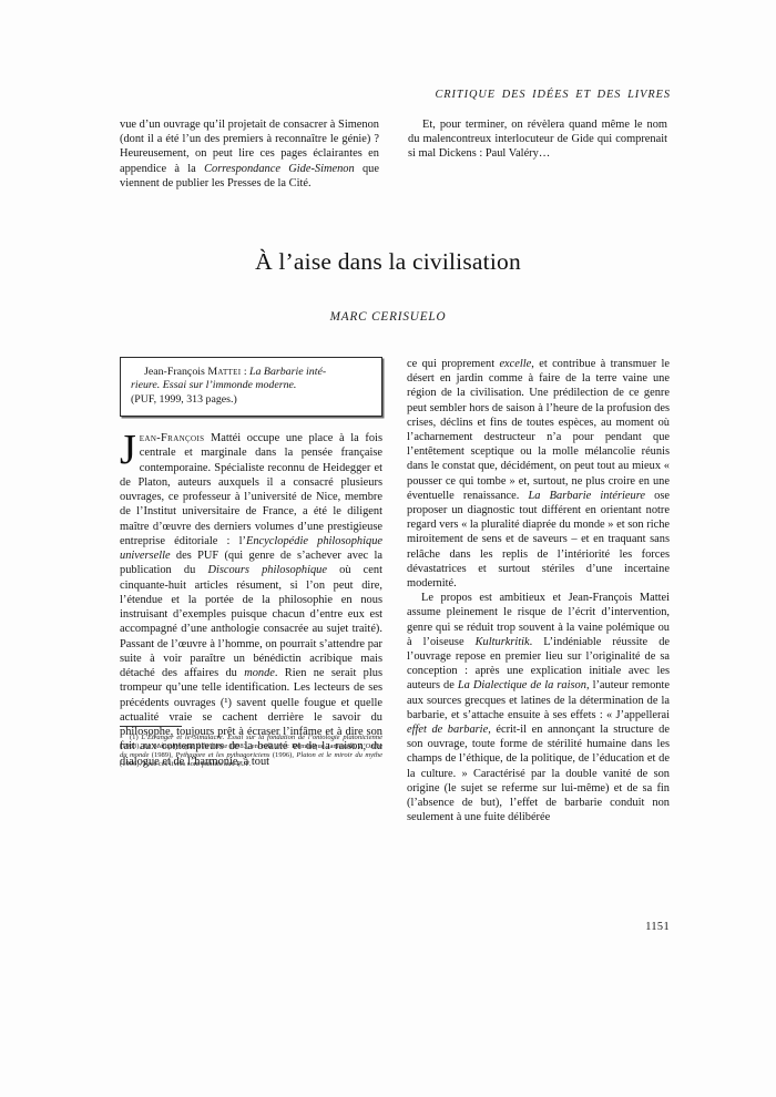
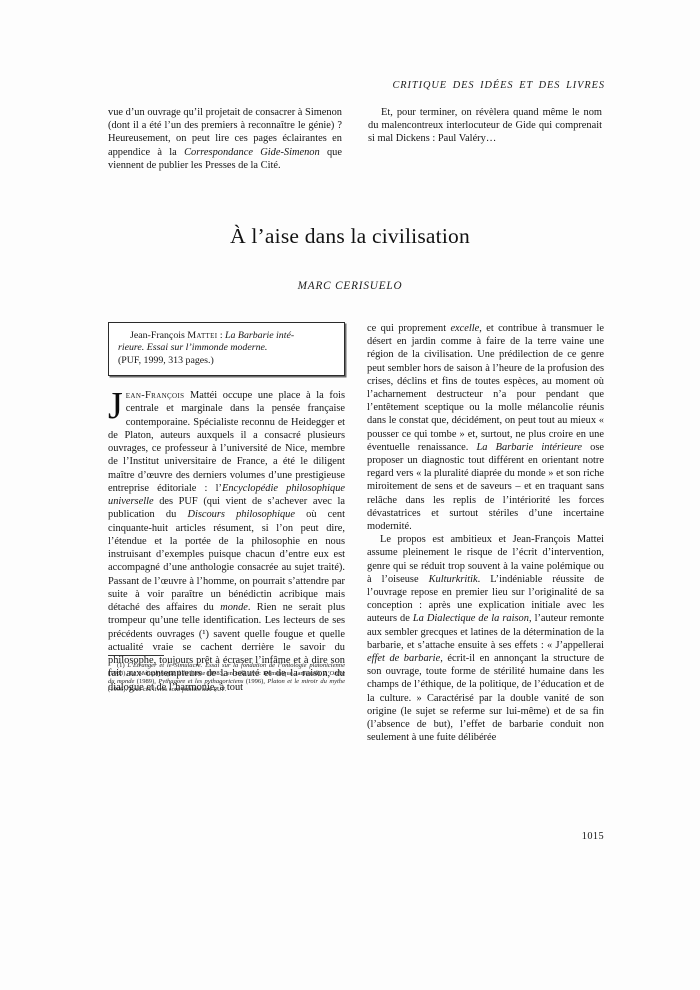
  CRITIQUE DES IDÉES ET DES LIVRES
  vue d’un ouvrage qu’il projetait de consacrer à Simenon (dont il a été l’un des premiers à reconnaître le génie) ? Heureusement, on peut lire ces pages éclairantes en appendice à la Correspondance Gide-Simenon que viennent de publier les Presses de la Cité.
  Et, pour terminer, on révèlera quand même le nom du malencontreux interlocuteur de Gide qui comprenait si mal Dickens : Paul Valéry…
  À l’aise dans la civilisation
  MARC CERISUELO
  Jean-François Mattei : La Barbarie inté-
  rieure. Essai sur l’immonde moderne.
  (PUF, 1999, 313 pages.)
  J
- ean-François Mattéi occupe une place à la fois centrale et marginale dans la pensée française contemporaine. Spécialiste reconnu de Heidegger et de Platon, auteurs auxquels il a consacré plusieurs ouvrages, ce professeur à l’université de Nice, membre de l’Institut universitaire de France, a été le diligent maître d’œuvre des derniers volumes d’une prestigieuse entreprise éditoriale : l’Encyclopédie philosophique universelle des PUF (qui genre de s’achever avec la publication du Discours philosophique où cent cinquante-huit articles résument, si l’on peut dire, l’étendue et la portée de la philosophie en nous instruisant d’exemples puisque chacun d’entre eux est accompagné d’une anthologie consacrée au sujet traité). Passant de l’œuvre à l’homme, on pourrait s’attendre par suite à voir paraître un bénédictin acribique mais détaché des affaires du monde. Rien ne serait plus trompeur qu’une telle identification. Les lecteurs de ses précédents ouvrages (¹) savent quelle fougue et quelle actualité vraie se cachent derrière le savoir du philosophe, toujours prêt à écraser l’infâme et à dire son fait aux contempteurs de la beauté et de la raison, du dialogue et de l’harmonie, à tout
+ ean-François Mattéi occupe une place à la fois centrale et marginale dans la pensée française contemporaine. Spécialiste reconnu de Heidegger et de Platon, auteurs auxquels il a consacré plusieurs ouvrages, ce professeur à l’université de Nice, membre de l’Institut universitaire de France, a été le diligent maître d’œuvre des derniers volumes d’une prestigieuse entreprise éditoriale : l’Encyclopédie philosophique universelle des PUF (qui vient de s’achever avec la publication du Discours philosophique où cent cinquante-huit articles résument, si l’on peut dire, l’étendue et la portée de la philosophie en nous instruisant d’exemples puisque chacun d’entre eux est accompagné d’une anthologie consacrée au sujet traité). Passant de l’œuvre à l’homme, on pourrait s’attendre par suite à voir paraître un bénédictin acribique mais détaché des affaires du monde. Rien ne serait plus trompeur qu’une telle identification. Les lecteurs de ses précédents ouvrages (¹) savent quelle fougue et quelle actualité vraie se cachent derrière le savoir du philosophe, toujours prêt à écraser l’infâme et à dire son fait aux contempteurs de la beauté et de la raison, du dialogue et de l’harmonie, à tout
  ce qui proprement excelle, et contribue à transmuer le désert en jardin comme à faire de la terre vaine une région de la civilisation. Une prédilection de ce genre peut sembler hors de saison à l’heure de la profusion des crises, déclins et fins de toutes espèces, au moment où l’acharnement destructeur n’a pour pendant que l’entêtement sceptique ou la molle mélancolie réunis dans le constat que, décidément, on peut tout au mieux « pousser ce qui tombe » et, surtout, ne plus croire en une éventuelle renaissance. La Barbarie intérieure ose proposer un diagnostic tout différent en orientant notre regard vers « la pluralité diaprée du monde » et son riche miroitement de sens et de saveurs – et en traquant sans relâche dans les replis de l’intériorité les forces dévastatrices et surtout stériles d’une incertaine modernité.
- Le propos est ambitieux et Jean-François Mattei assume pleinement le risque de l’écrit d’intervention, genre qui se réduit trop souvent à la vaine polémique ou à l’oiseuse Kulturkritik. L’indéniable réussite de l’ouvrage repose en premier lieu sur l’originalité de sa conception : après une explication initiale avec les auteurs de La Dialectique de la raison, l’auteur remonte aux sources grecques et latines de la détermination de la barbarie, et s’attache ensuite à ses effets : « J’appellerai effet de barbarie, écrit-il en annonçant la structure de son ouvrage, toute forme de stérilité humaine dans les champs de l’éthique, de la politique, de l’éducation et de la culture. » Caractérisé par la double vanité de son origine (le sujet se referme sur lui-même) et de sa fin (l’absence de but), l’effet de barbarie conduit non seulement à une fuite délibérée
+ Le propos est ambitieux et Jean-François Mattei assume pleinement le risque de l’écrit d’intervention, genre qui se réduit trop souvent à la vaine polémique ou à l’oiseuse Kulturkritik. L’indéniable réussite de l’ouvrage repose en premier lieu sur l’originalité de sa conception : après une explication initiale avec les auteurs de La Dialectique de la raison, l’auteur remonte aux sembler grecques et latines de la détermination de la barbarie, et s’attache ensuite à ses effets : « J’appellerai effet de barbarie, écrit-il en annonçant la structure de son ouvrage, toute forme de stérilité humaine dans les champs de l’éthique, de la politique, de l’éducation et de la culture. » Caractérisé par la double vanité de son origine (le sujet se referme sur lui-même) et de sa fin (l’absence de but), l’effet de barbarie conduit non seulement à une fuite délibérée
- 1151
+ 1015
